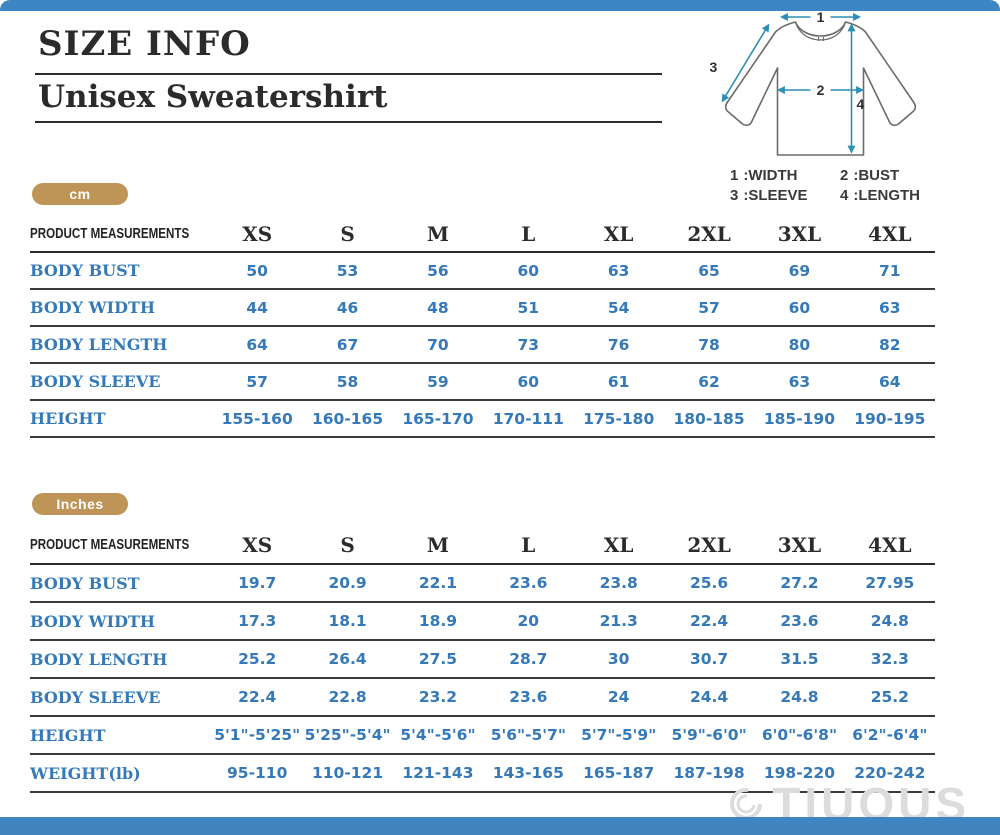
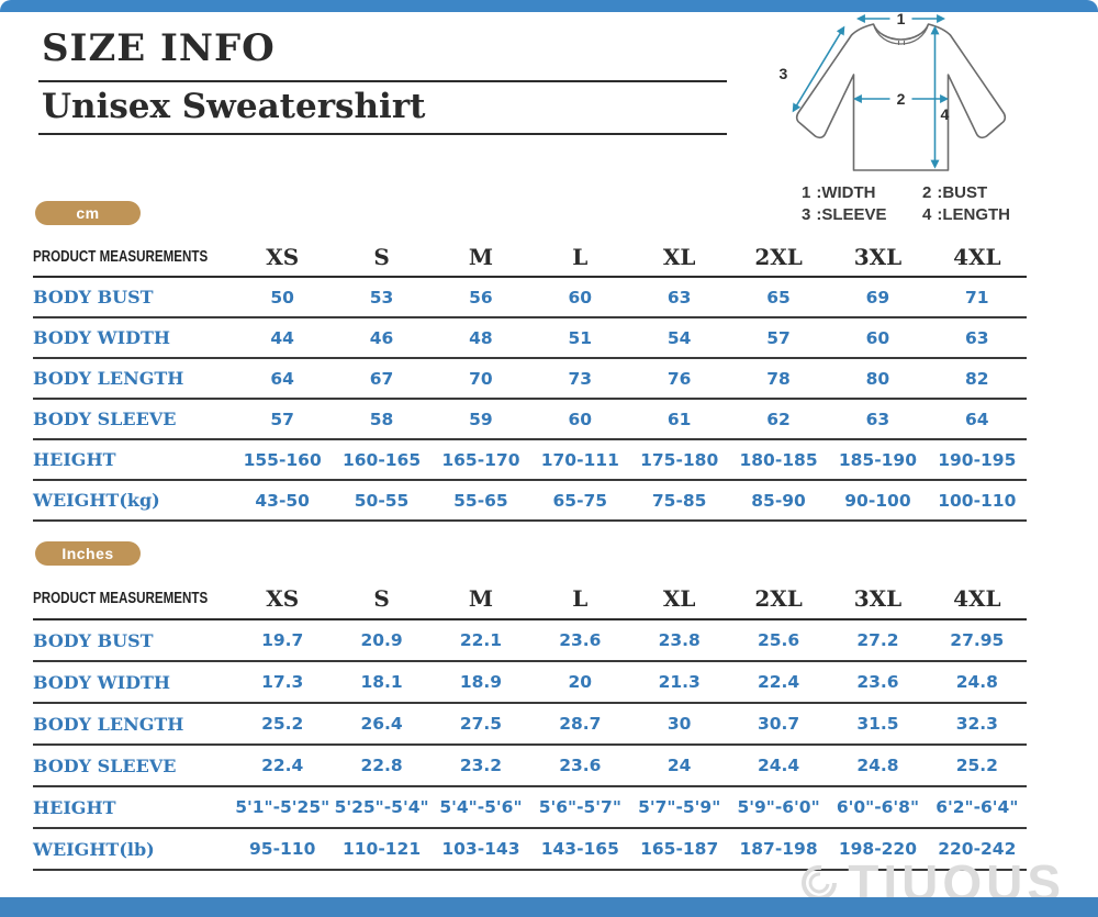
  SIZE INFO
  Unisex Sweatershirt
  1
  2
  3
  4
  1 :WIDTH
  2 :BUST
  3 :SLEEVE
  4 :LENGTH
  cm
  PRODUCT MEASUREMENTS
  XS
  S
  M
  L
  XL
  2XL
  3XL
  4XL
  BODY BUST
  50
  53
  56
  60
  63
  65
  69
  71
  BODY WIDTH
  44
  46
  48
  51
  54
  57
  60
  63
  BODY LENGTH
  64
  67
  70
  73
  76
  78
  80
  82
  BODY SLEEVE
  57
  58
  59
  60
  61
  62
  63
  64
  HEIGHT
  155-160
  160-165
  165-170
  170-111
  175-180
  180-185
  185-190
  190-195
+ WEIGHT(kg)
+ 43-50
+ 50-55
+ 55-65
+ 65-75
+ 75-85
+ 85-90
+ 90-100
+ 100-110
  Inches
  PRODUCT MEASUREMENTS
  XS
  S
  M
  L
  XL
  2XL
  3XL
  4XL
  BODY BUST
  19.7
  20.9
  22.1
  23.6
  23.8
  25.6
  27.2
  27.95
  BODY WIDTH
  17.3
  18.1
  18.9
  20
  21.3
  22.4
  23.6
  24.8
  BODY LENGTH
  25.2
  26.4
  27.5
  28.7
  30
  30.7
  31.5
  32.3
  BODY SLEEVE
  22.4
  22.8
  23.2
  23.6
  24
  24.4
  24.8
  25.2
  HEIGHT
  5'1"-5'25"
  5'25"-5'4"
  5'4"-5'6"
  5'6"-5'7"
  5'7"-5'9"
  5'9"-6'0"
  6'0"-6'8"
  6'2"-6'4"
  WEIGHT(lb)
  95-110
  110-121
- 121-143
+ 103-143
  143-165
  165-187
  187-198
  198-220
  220-242
  TIUOUS
